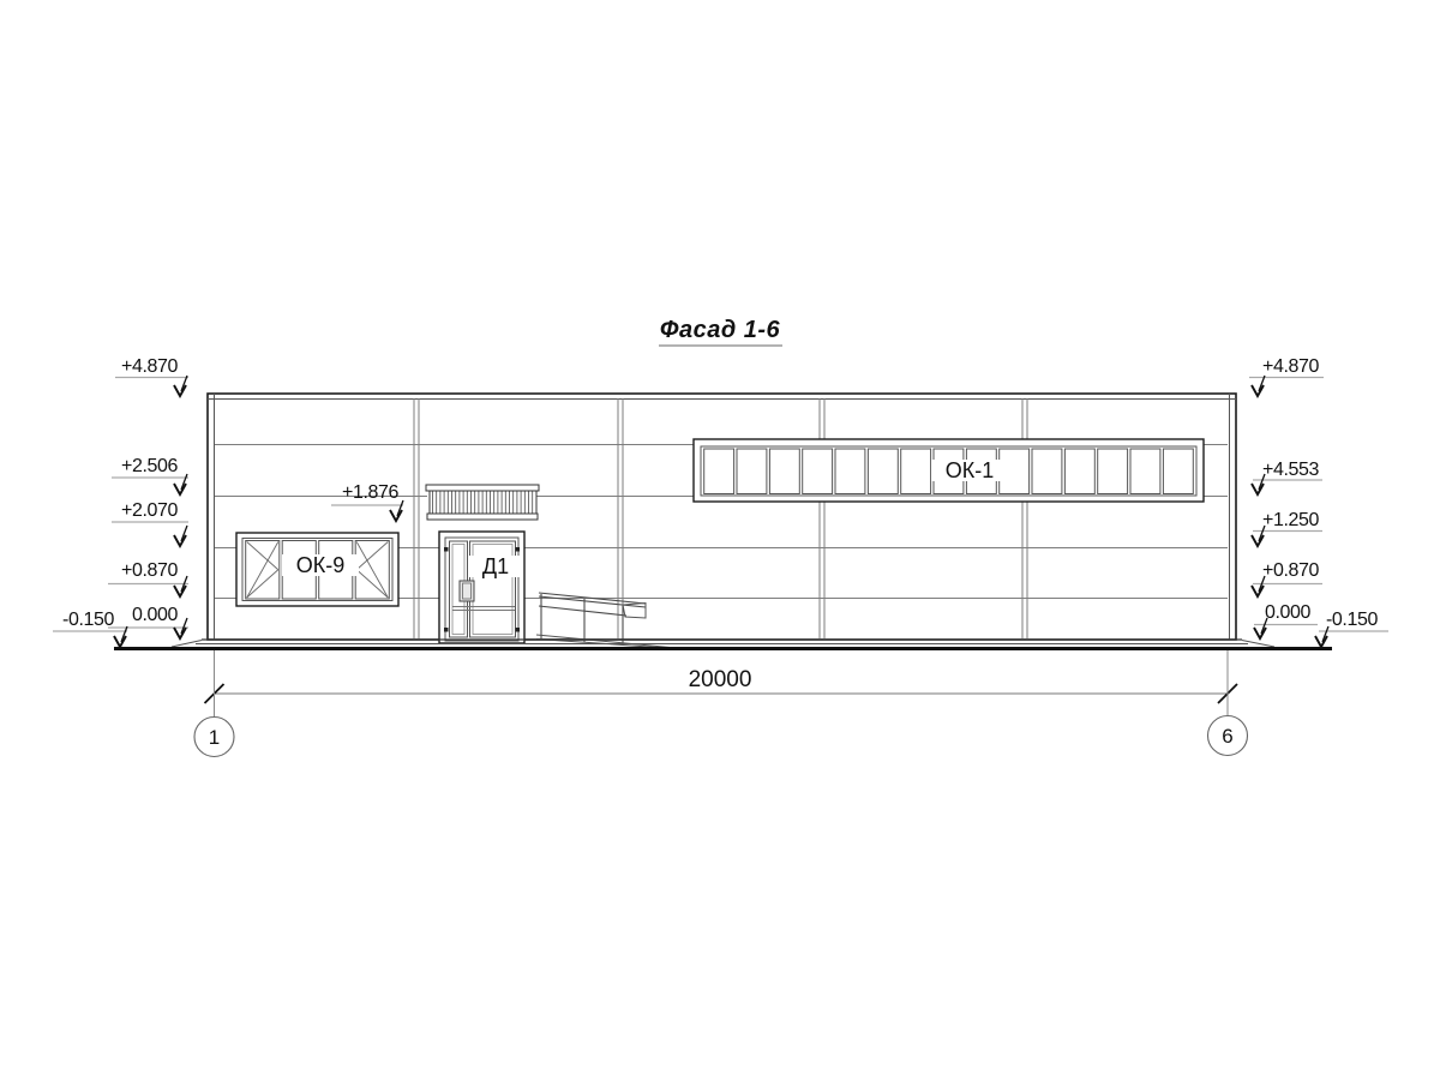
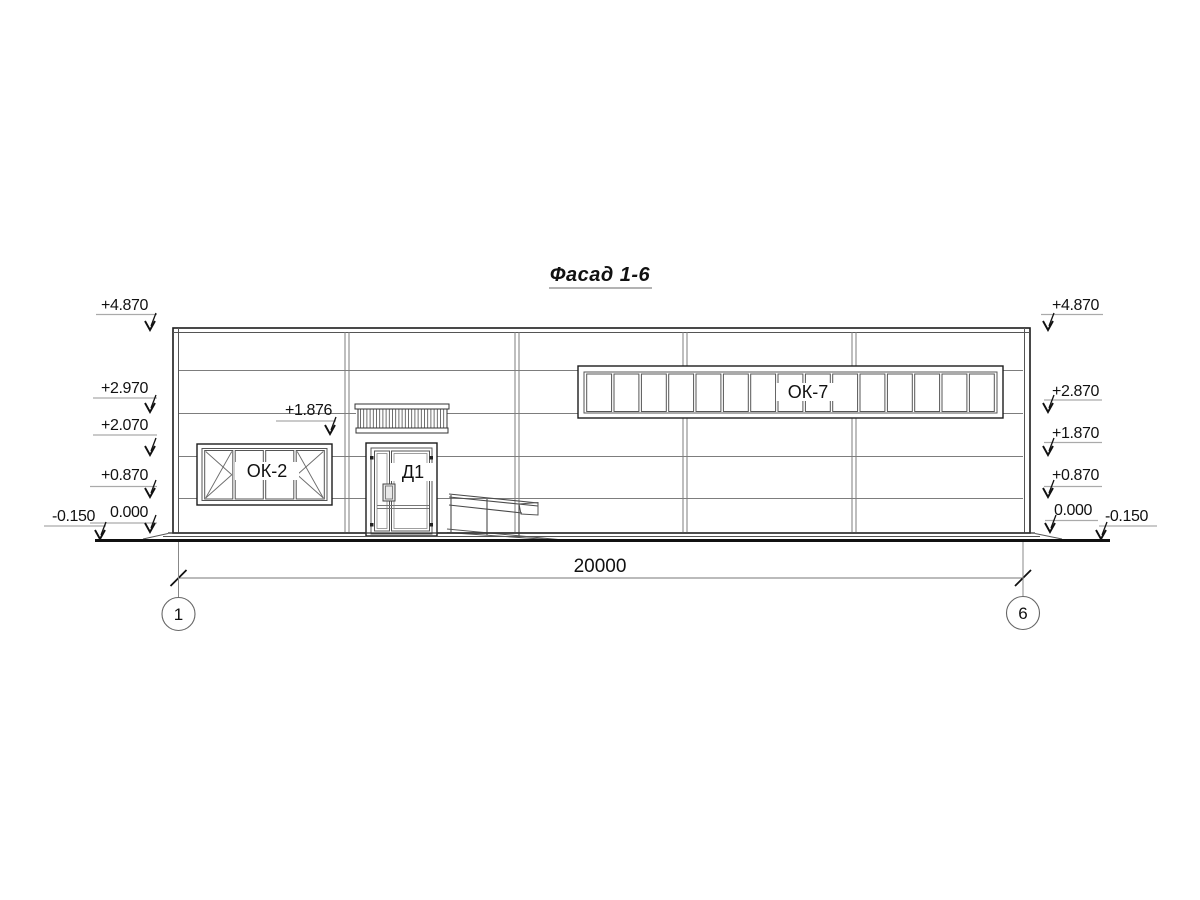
  Фасад 1-6
  +4.870
- +2.506
+ +2.970
  +2.070
  +0.870
  0.000
  -0.150
  +4.870
- +4.553
+ +2.870
- +1.250
+ +1.870
  +0.870
  0.000
  -0.150
  +1.876
- ОК-1
+ ОК-7
- ОК-9
+ ОК-2
  Д1
  20000
  1
  6
